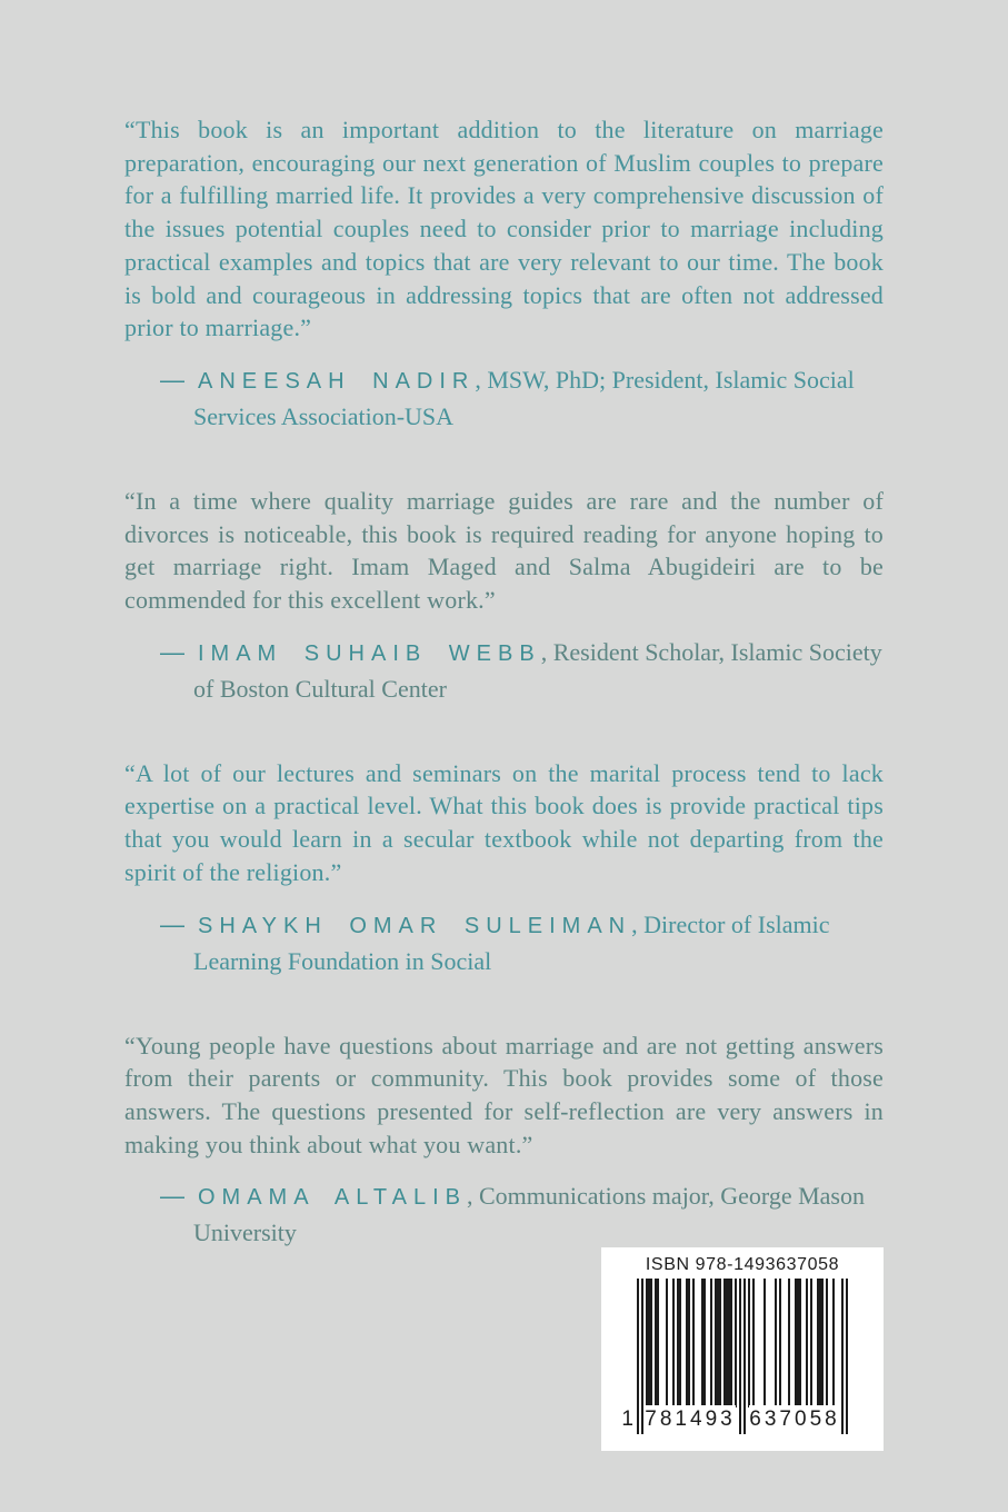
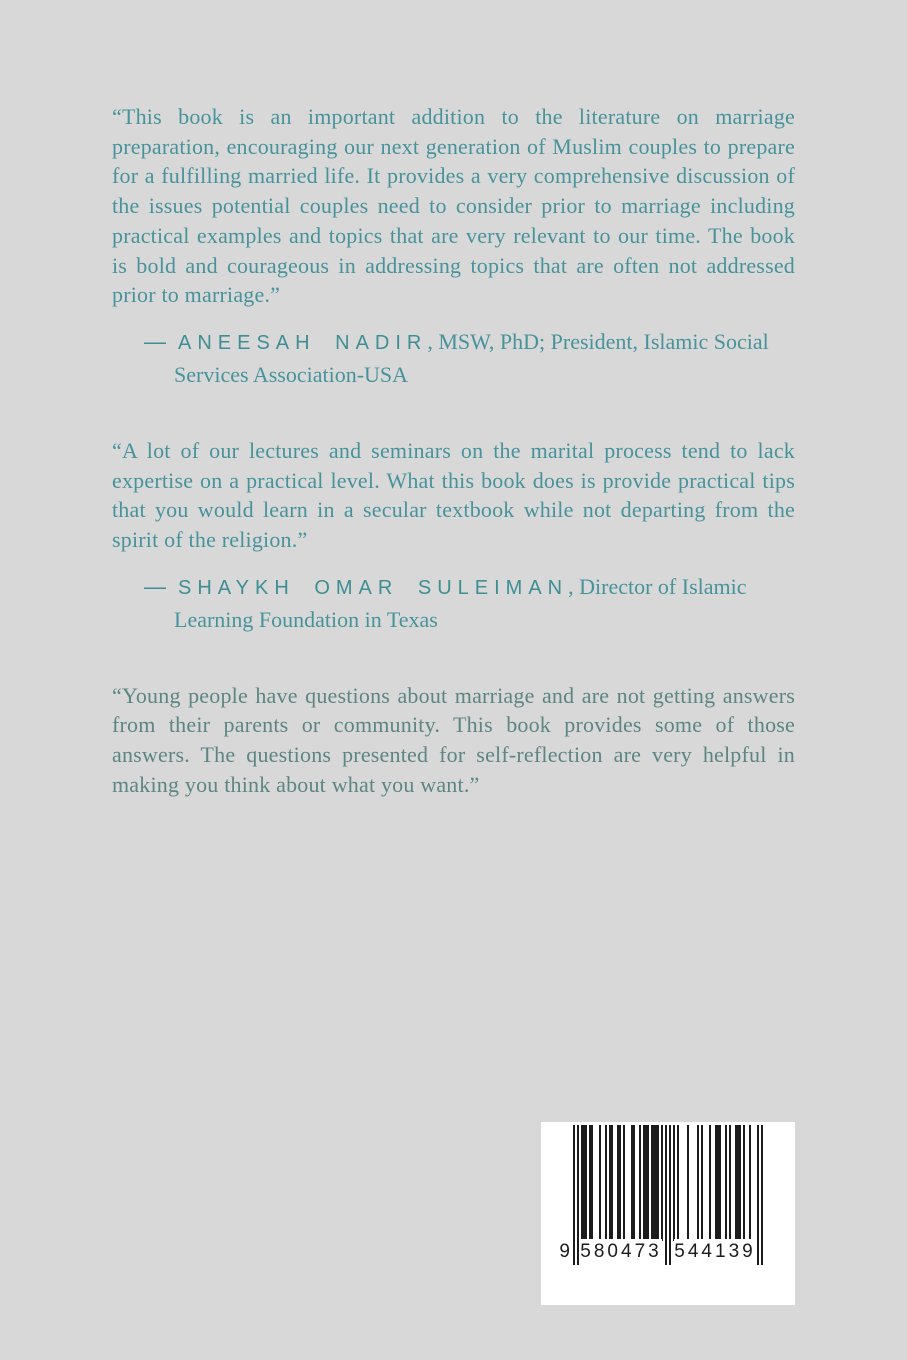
  “This book is an important addition to the literature on marriage preparation, encouraging our next generation of Muslim couples to prepare for a fulfilling married life. It provides a very comprehensive discussion of the issues potential couples need to consider prior to marriage including practical examples and topics that are very relevant to our time. The book is bold and courageous in addressing topics that are often not addressed prior to marriage.”
  — ANEESAH NADIR, MSW, PhD; President, Islamic Social Services Association-USA
- “In a time where quality marriage guides are rare and the number of divorces is noticeable, this book is required reading for anyone hoping to get marriage right. Imam Maged and Salma Abugideiri are to be commended for this excellent work.”
- — IMAM SUHAIB WEBB, Resident Scholar, Islamic Society of Boston Cultural Center
  “A lot of our lectures and seminars on the marital process tend to lack expertise on a practical level. What this book does is provide practical tips that you would learn in a secular textbook while not departing from the spirit of the religion.”
- — SHAYKH OMAR SULEIMAN, Director of Islamic Learning Foundation in Social
+ — SHAYKH OMAR SULEIMAN, Director of Islamic Learning Foundation in Texas
- “Young people have questions about marriage and are not getting answers from their parents or community. This book provides some of those answers. The questions presented for self-reflection are very answers in making you think about what you want.”
+ “Young people have questions about marriage and are not getting answers from their parents or community. This book provides some of those answers. The questions presented for self-reflection are very helpful in making you think about what you want.”
- — OMAMA ALTALIB, Communications major, George Mason University
- ISBN 978-1493637058
- 1
+ 9
- 781493
+ 580473
- 637058
+ 544139
